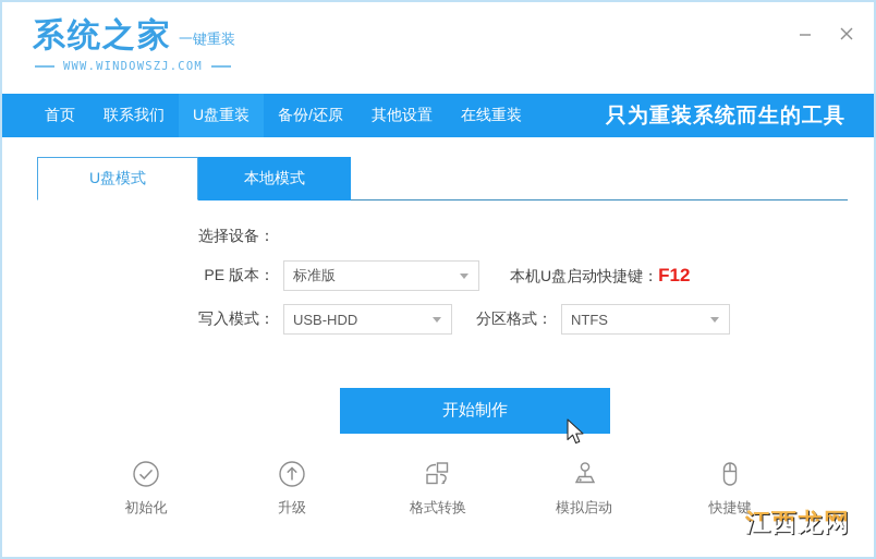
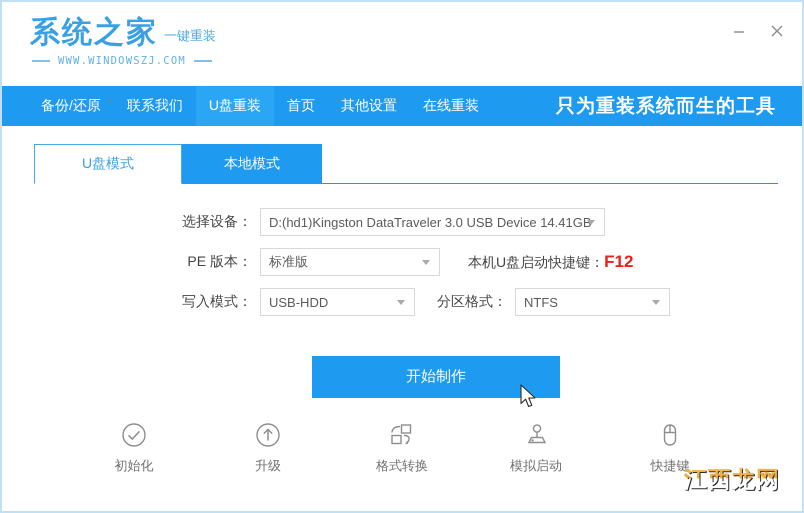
  系统之家
  一键重装
  WWW.WINDOWSZJ.COM
- 首页
+ 备份/还原
  联系我们
  U盘重装
- 备份/还原
+ 首页
  其他设置
  在线重装
  只为重装系统而生的工具
  U盘模式
  本地模式
  选择设备：
+ D:(hd1)Kingston DataTraveler 3.0 USB Device 14.41GB
  PE 版本：
  标准版
  本机U盘启动快捷键：F12
  写入模式：
  USB-HDD
  分区格式：
  NTFS
  开始制作
  初始化
  升级
  格式转换
  模拟启动
  快捷键
  江西龙网
